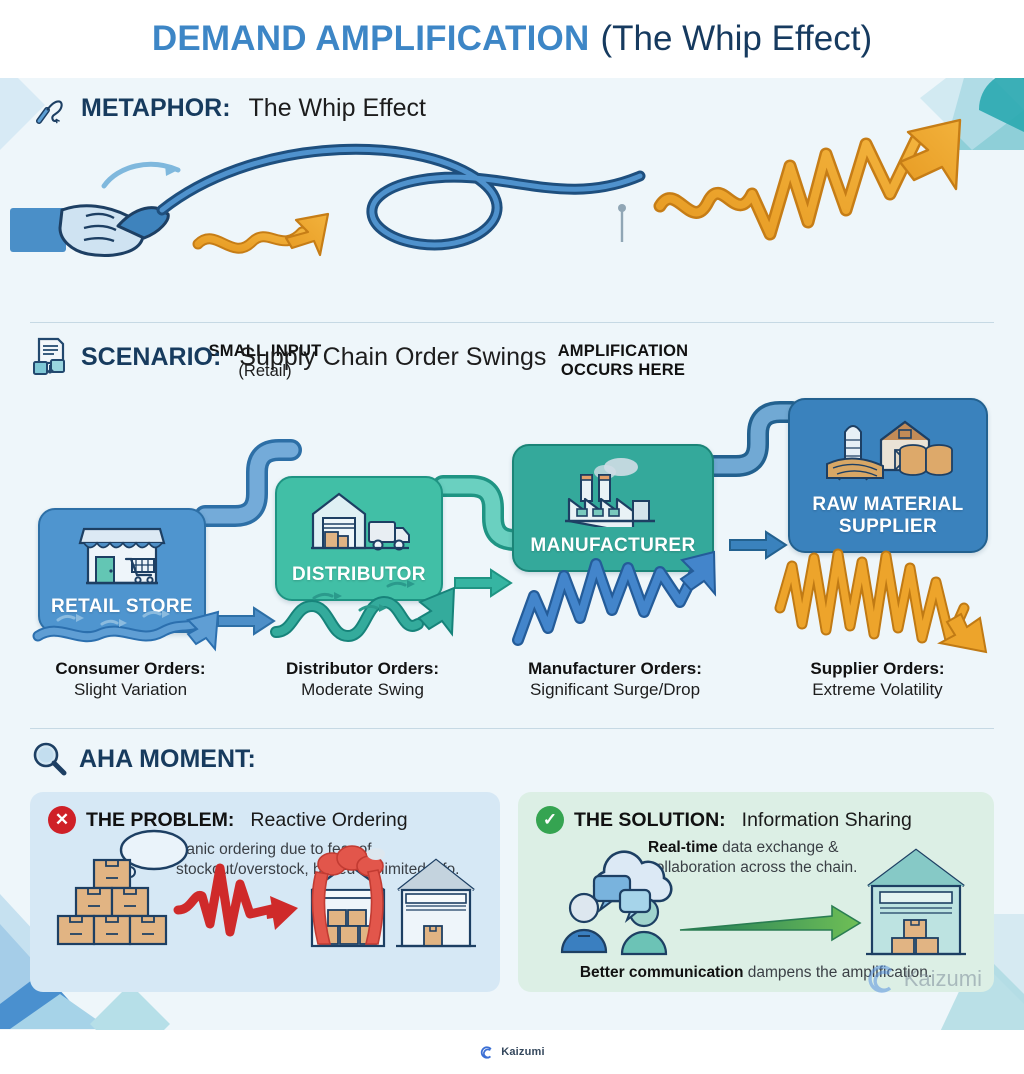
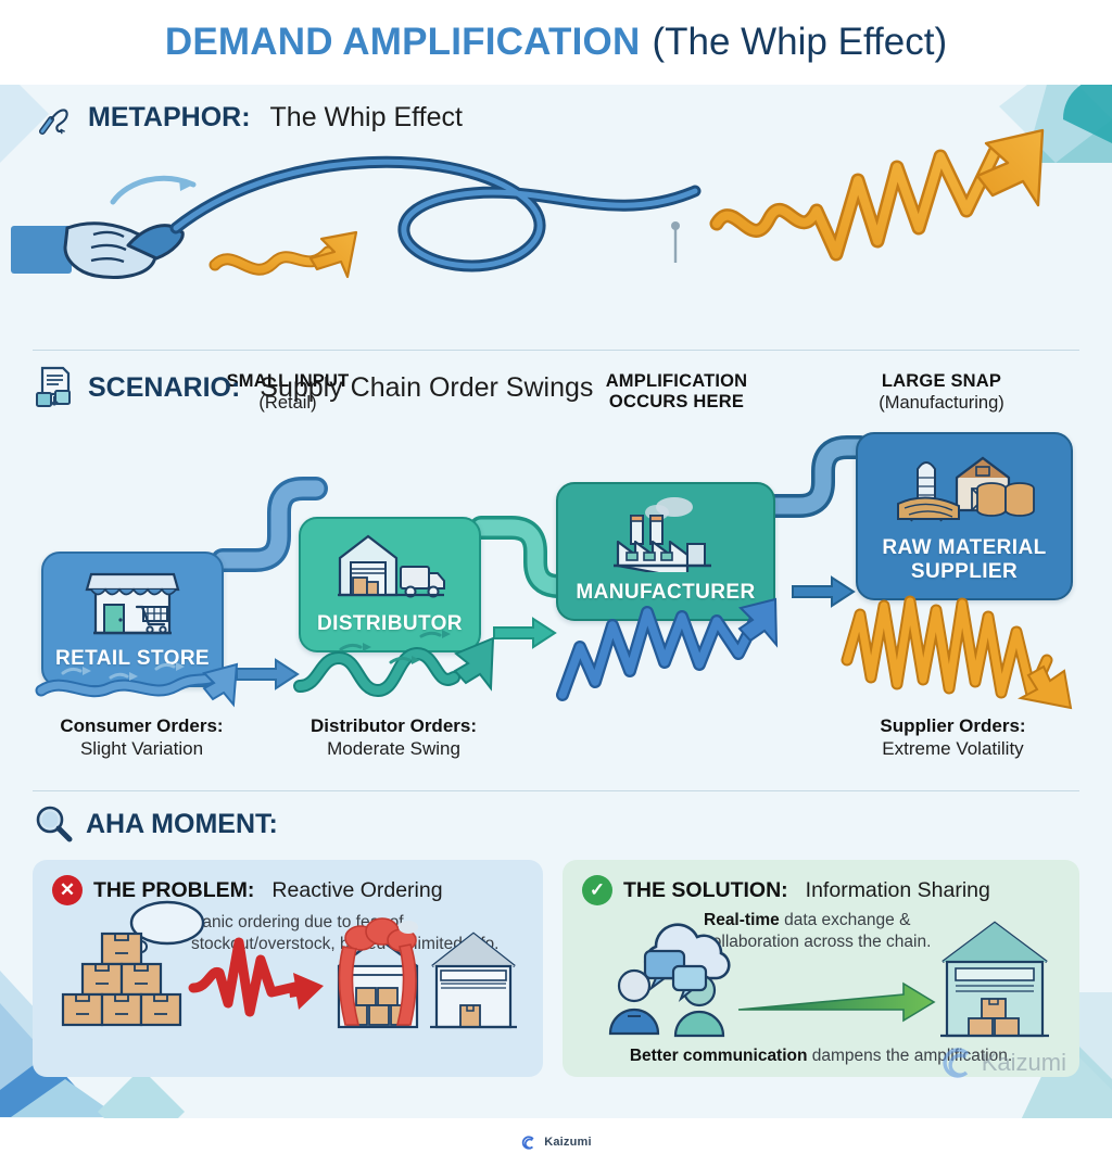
  DEMAND AMPLIFICATION
  (The Whip Effect)
  METAPHOR:
  The Whip Effect
  SMALL INPUT
  (Retail)
  AMPLIFICATION
  OCCURS HERE
+ LARGE SNAP
+ (Manufacturing)
  SCENARIO:
  Supply Chain Order Swings
  RETAIL STORE
  DISTRIBUTOR
  MANUFACTURER
  RAW MATERIAL
  SUPPLIER
  Consumer Orders:
  Slight Variation
  Distributor Orders:
  Moderate Swing
- Manufacturer Orders:
- Significant Surge/Drop
  Supplier Orders:
  Extreme Volatility
  AHA MOMENT:
  ✕
  THE PROBLEM:
  Reactive Ordering
  anic ordering due to fef
  stockut/overstock, bimitedo.
  ✓
  THE SOLUTION:
  Information Sharing
  Real-time data exchange &
  llaboration across the chain.
  Better communication dampens the amplification.
  Kaizumi
  Kaizumi
